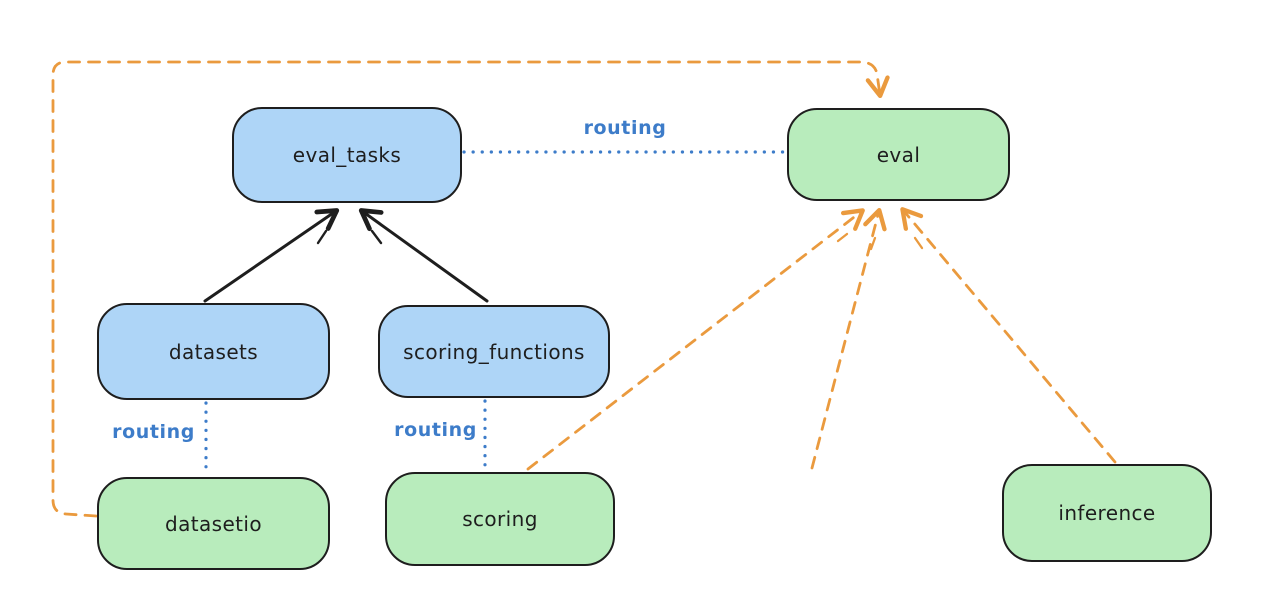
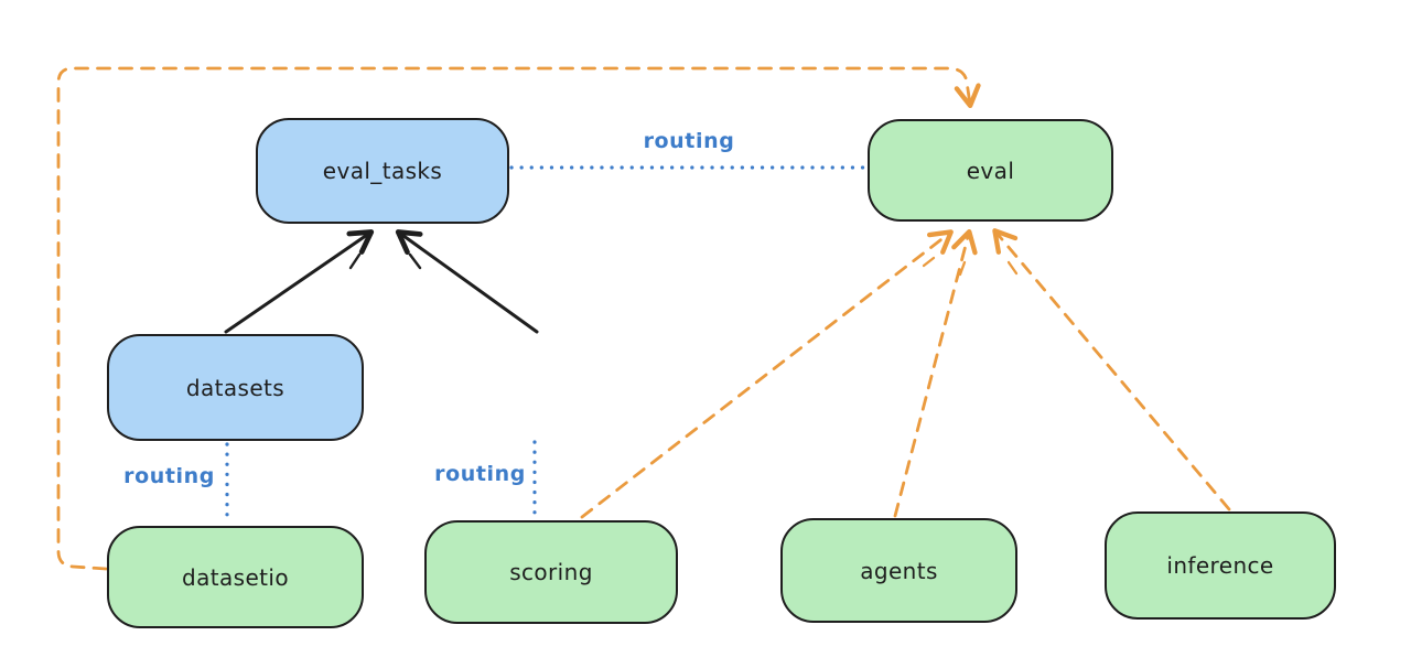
  eval_tasks
  eval
  datasets
- scoring_functions
  datasetio
  scoring
+ agents
  inference
  routing
  routing
  routing
